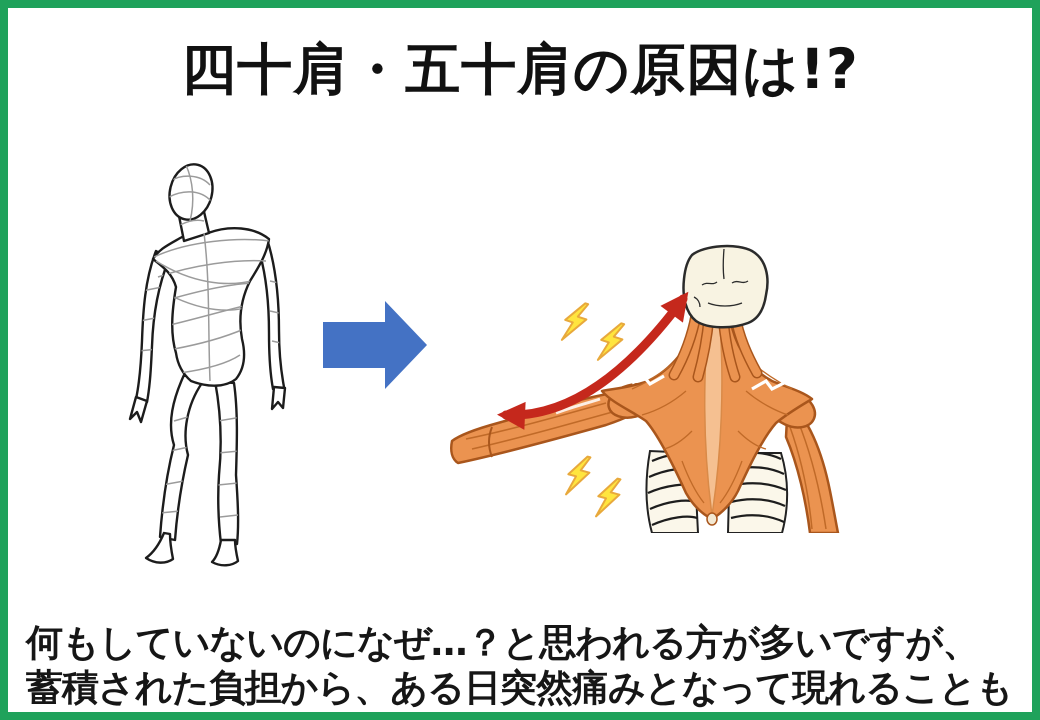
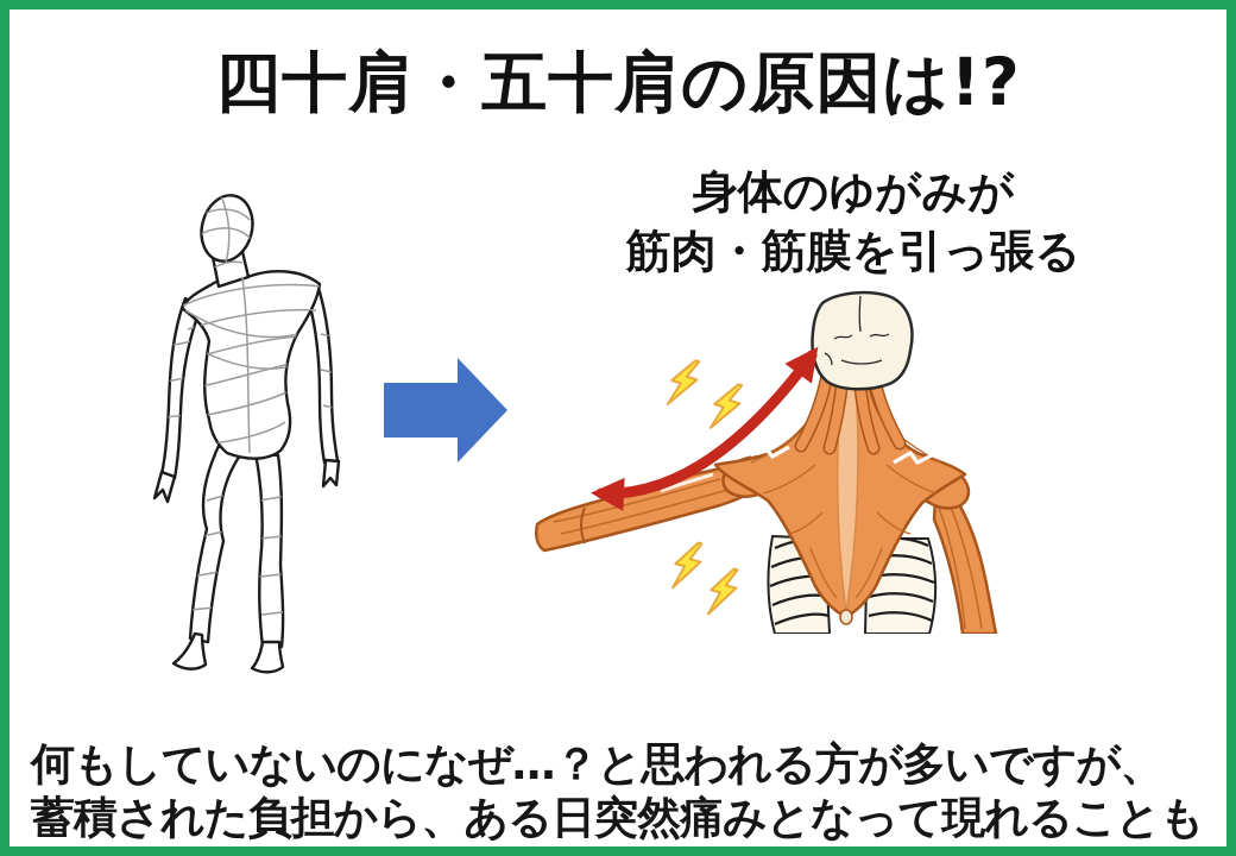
  四十肩・五十肩の原因は!?
+ 身体のゆがみが
+ 筋肉・筋膜を引っ張る
  何もしていないのになぜ…？と思われる方が多いですが、
  蓄積された負担から、ある日突然痛みとなって現れることも
